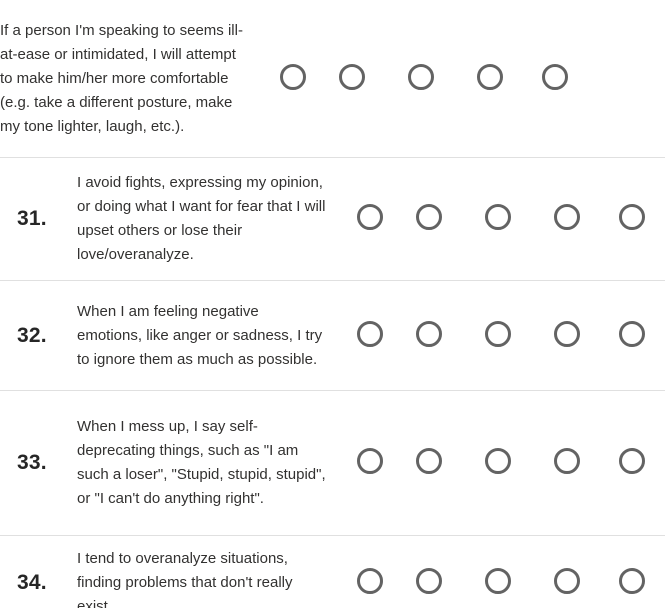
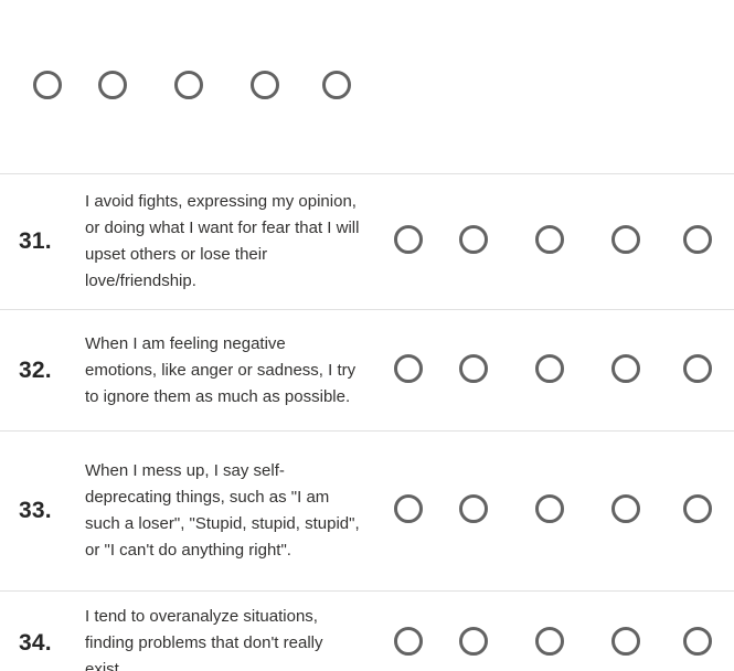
- If a person I'm speaking to seems ill-at-ease or intimidated, I will attempt to make him/her more comfortable (e.g. take a different posture, make my tone lighter, laugh, etc.).
  31.
- I avoid fights, expressing my opinion, or doing what I want for fear that I will upset others or lose their love/overanalyze.
+ I avoid fights, expressing my opinion, or doing what I want for fear that I will upset others or lose their love/friendship.
  32.
  When I am feeling negative emotions, like anger or sadness, I try to ignore them as much as possible.
  33.
  When I mess up, I say self-deprecating things, such as "I am such a loser", "Stupid, stupid, stupid", or "I can't do anything right".
  34.
  I tend to overanalyze situations, finding problems that don't really exist.
